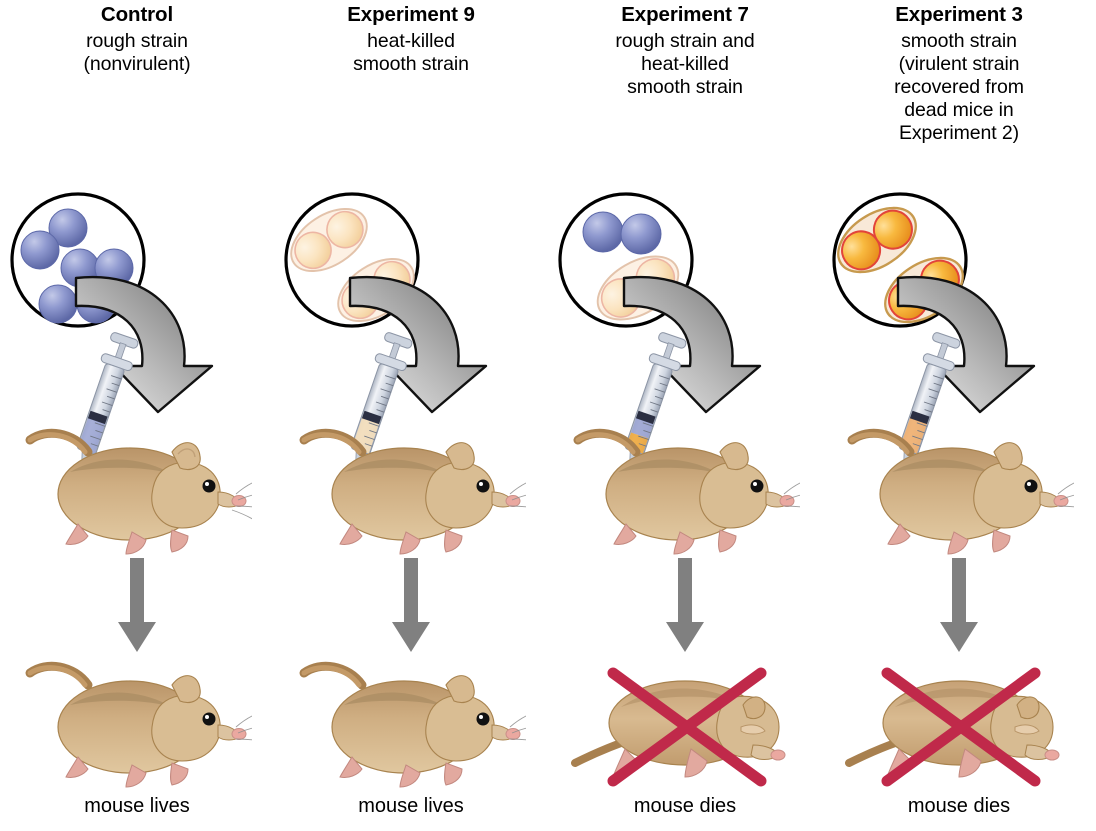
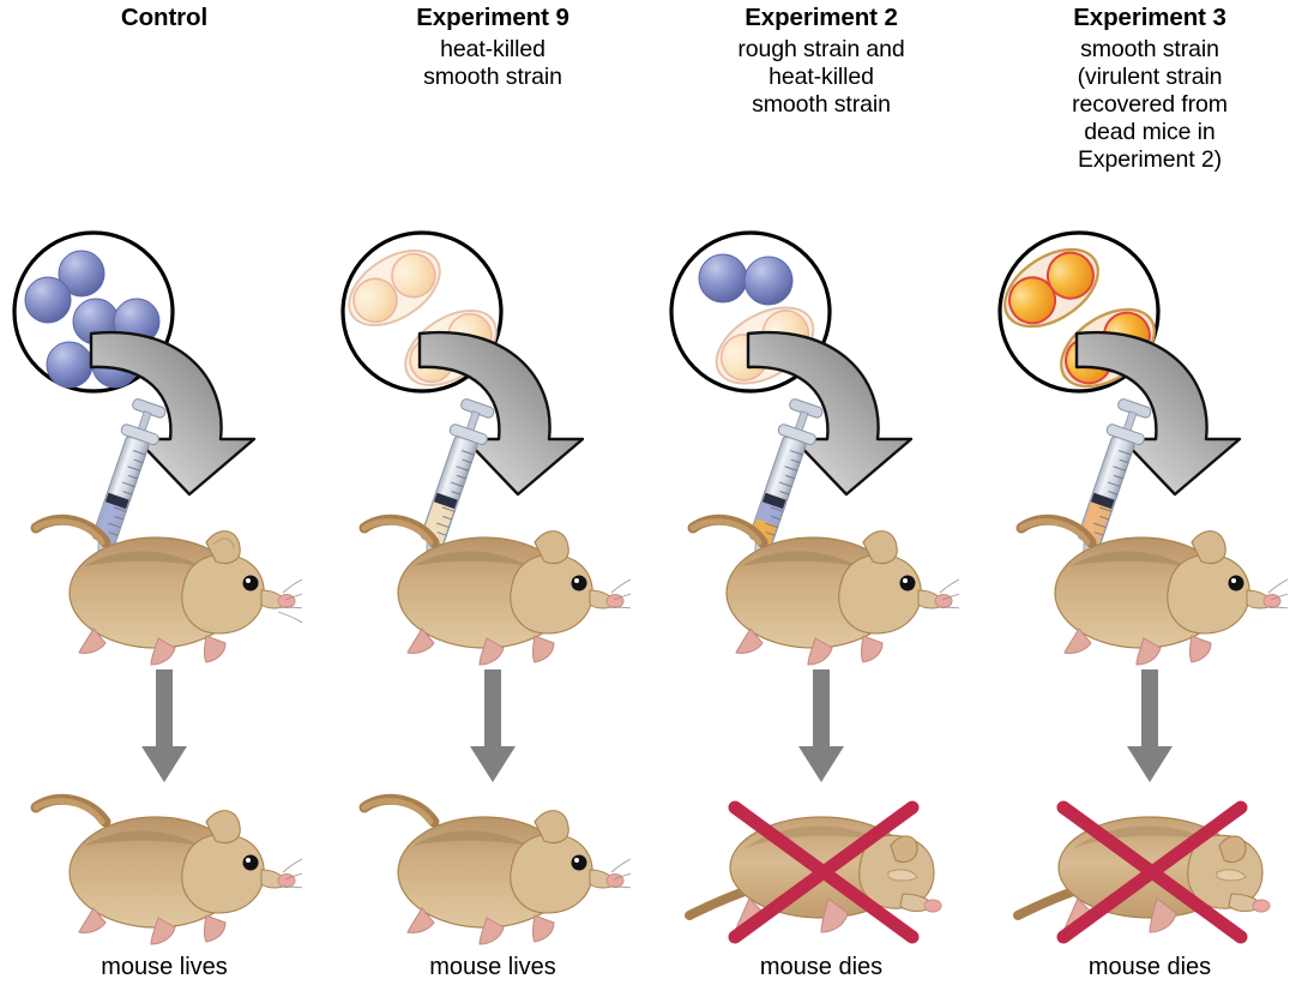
  Control
- rough strain
- (nonvirulent)
  mouse lives
  Experiment 9
  heat-killed
  smooth strain
  mouse lives
- Experiment 7
+ Experiment 2
  rough strain and
  heat-killed
  smooth strain
  mouse dies
  Experiment 3
  smooth strain
  (virulent strain
  recovered from
  dead mice in
  Experiment 2)
  mouse dies
